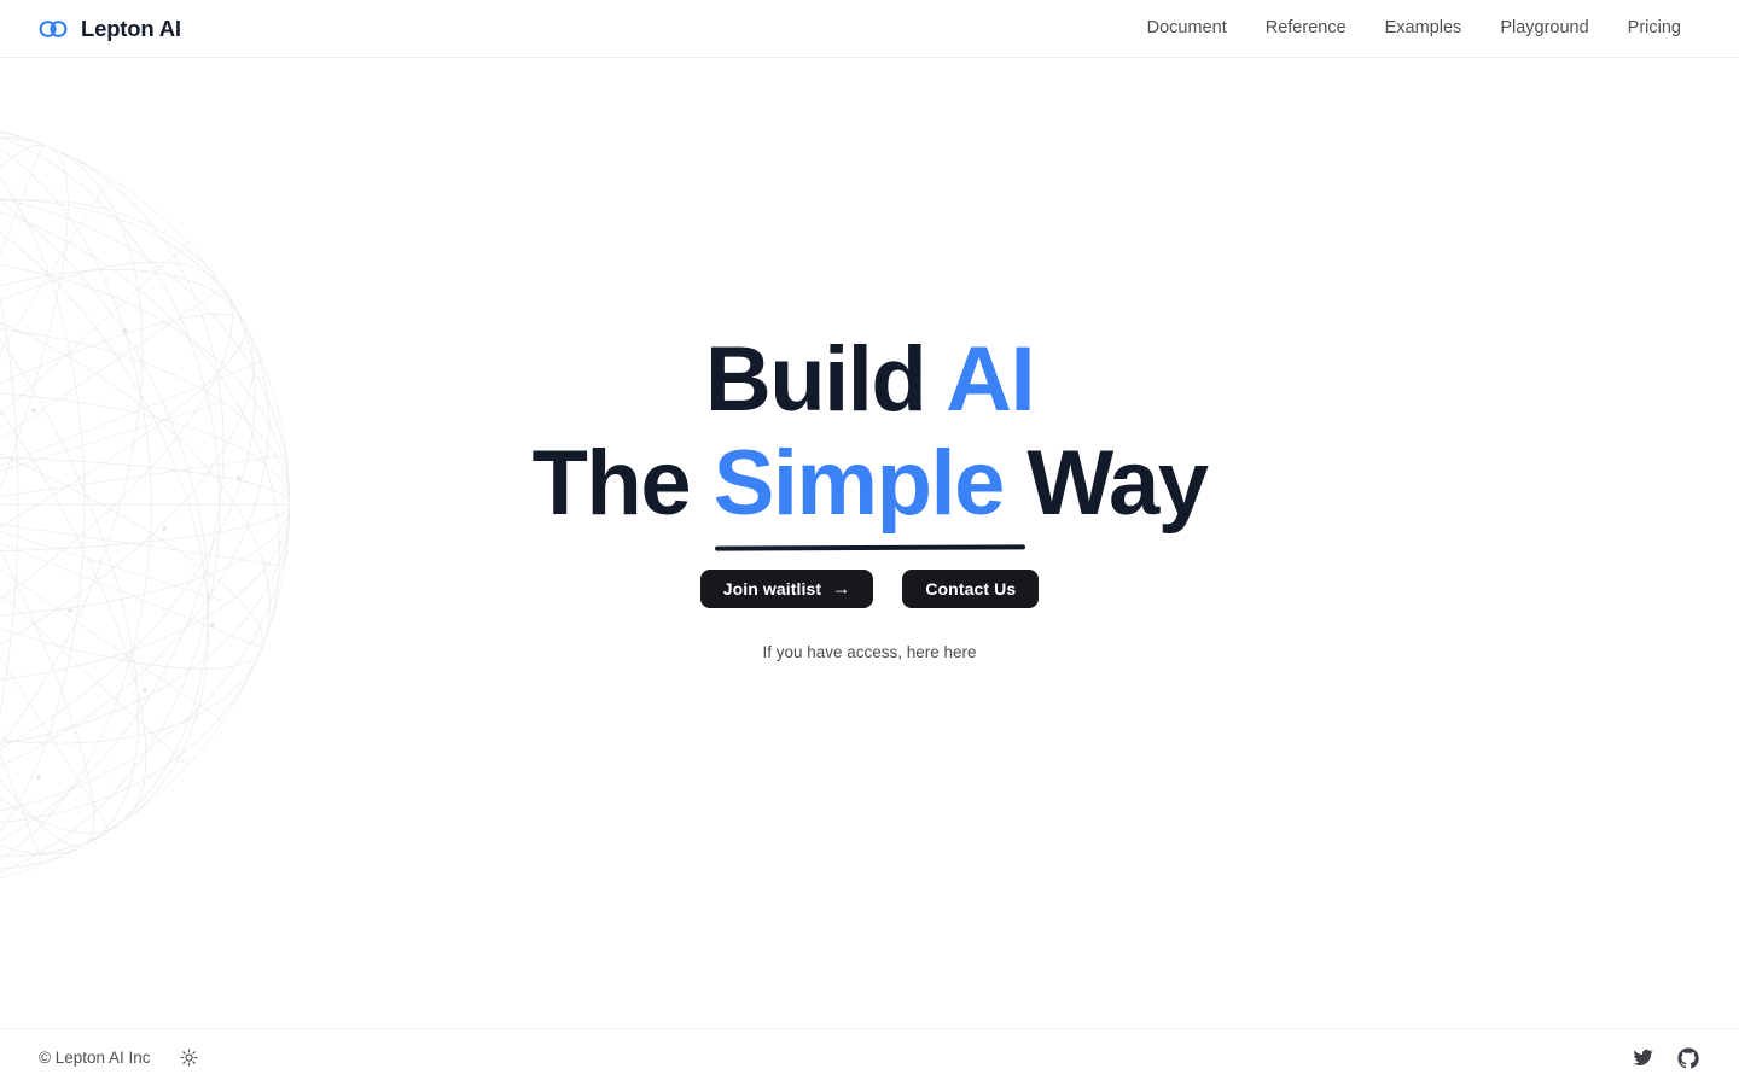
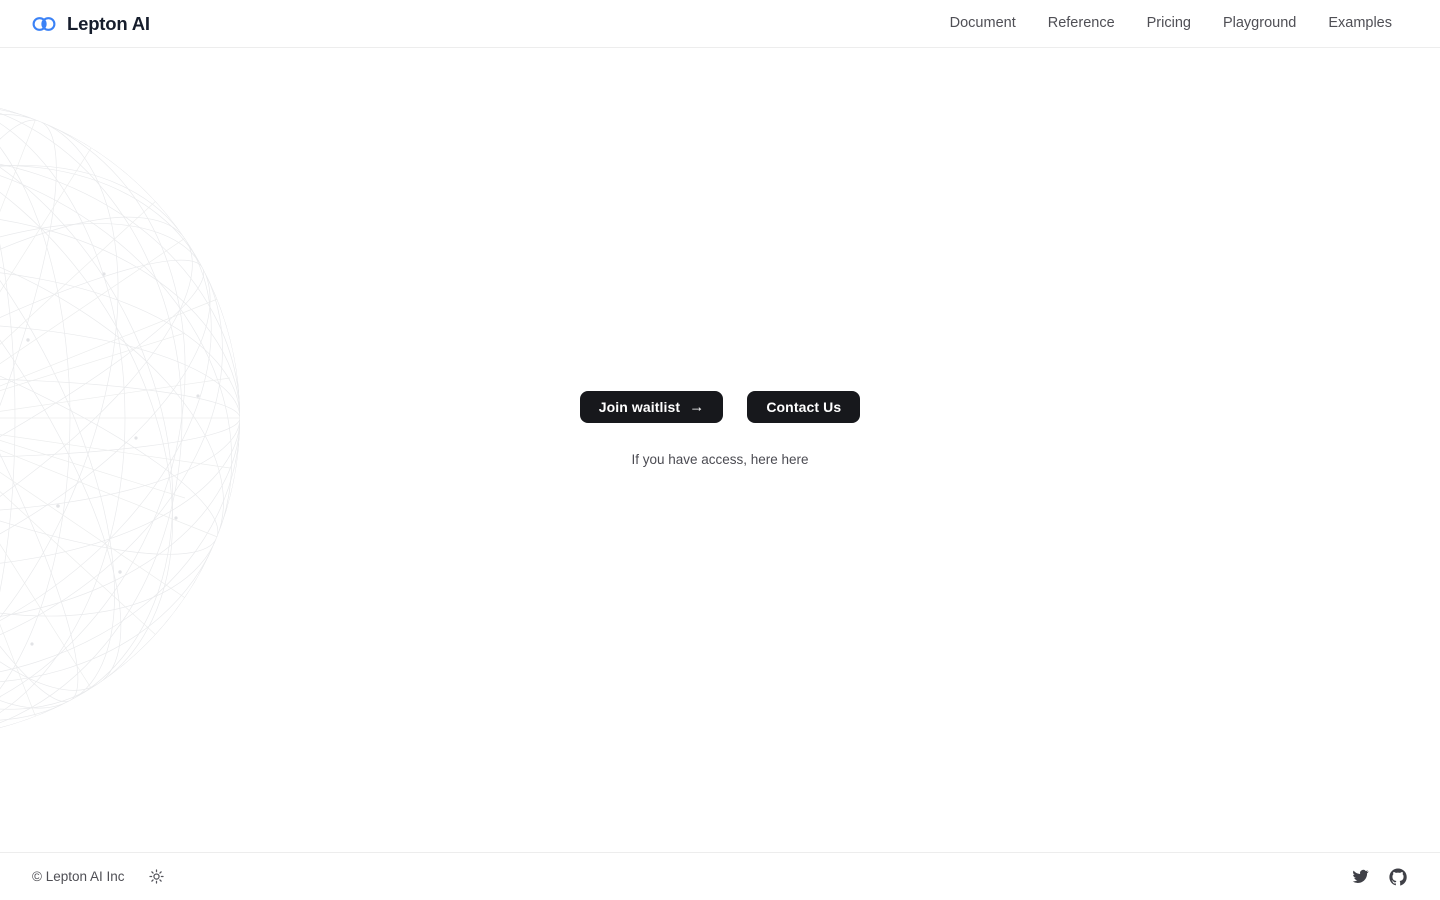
  Lepton AI
  Document
  Reference
- Examples
+ Pricing
  Playground
- Pricing
+ Examples
- Build AI
- The Simple Way
  Join waitlist
  →
  Contact Us
  If you have access, here here
  © Lepton AI Inc
